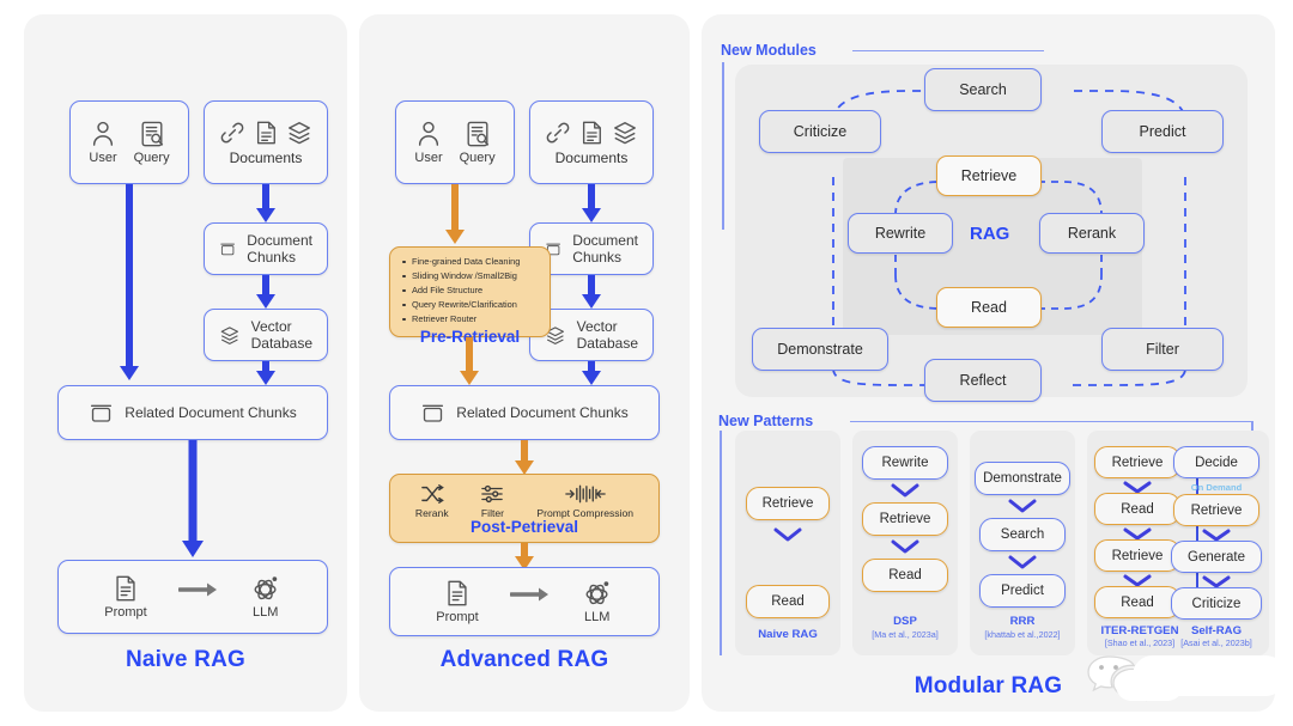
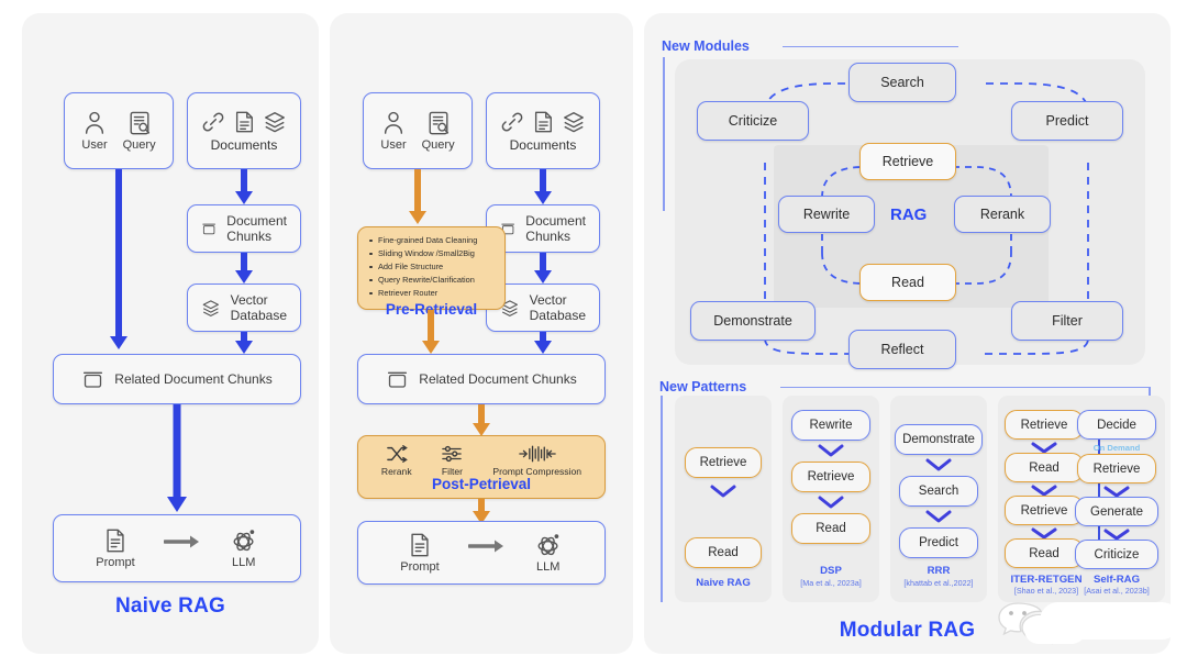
  User
  Query
  Documents
  Document
  Chunks
  Vector
  Database
  Related Document Chunks
  Prompt
  LLM
  Naive RAG
  User
  Query
  Documents
  Document
  Chunks
  Vector
  Database
  Fine-grained Data Cleaning
  Sliding Window /Small2Big
  Add File Structure
  Query Rewrite/Clarification
  Retriever Router
  Pre-Rtrieval
  Related Document Chunks
  Rerank
  Filter
  Prompt Compression
  Post-Petrieval
  Prompt
  LLM
- Advanced RAG
  New Modules
  Search
  Criticize
  Predict
  Retrieve
  Rewrite
  RAG
  Rerank
  Read
  Demonstrate
  Filter
  Reflect
  New Patterns
  Retrieve
  Read
  Naive RAG
  Rewrite
  Retrieve
  Read
  DSP
  [Ma et al., 2023a]
  Demonstrate
  Search
  Predict
  RRR
  [khattab et al.,2022]
  Retrieve
  Read
  Retrieve
  Read
  ITER-RETGEN
  [Shao et al., 2023]
  Decide
  On Demand
  Retrieve
  Generate
  Criticize
  Self-RAG
  [Asai et al., 2023b]
  Modular RAG
